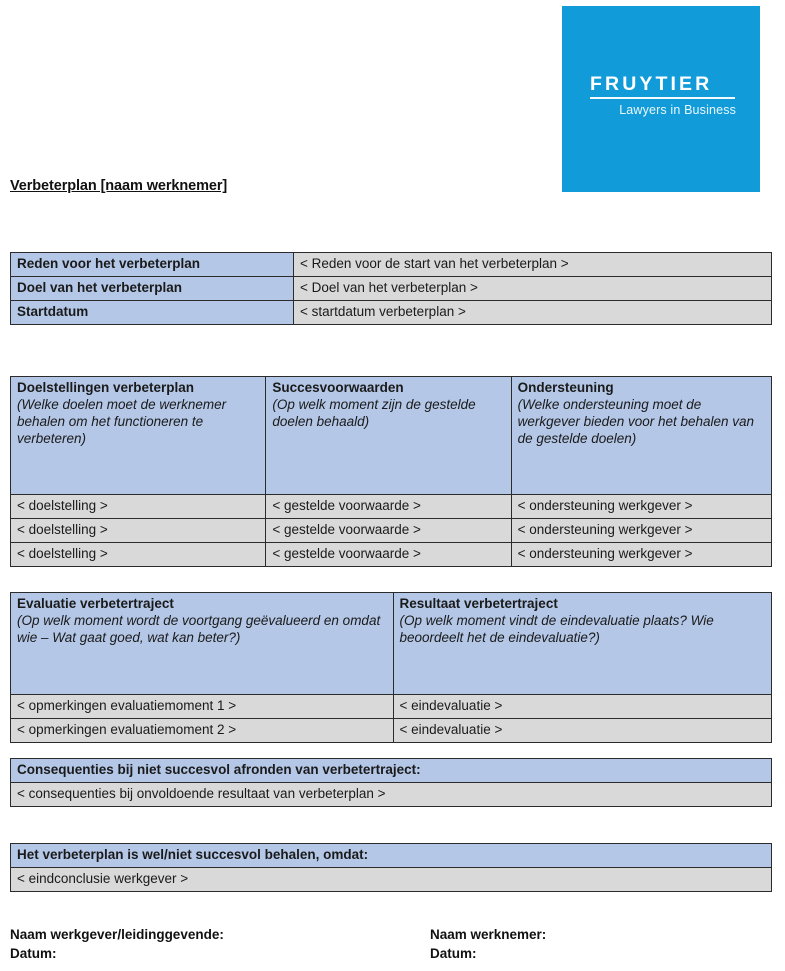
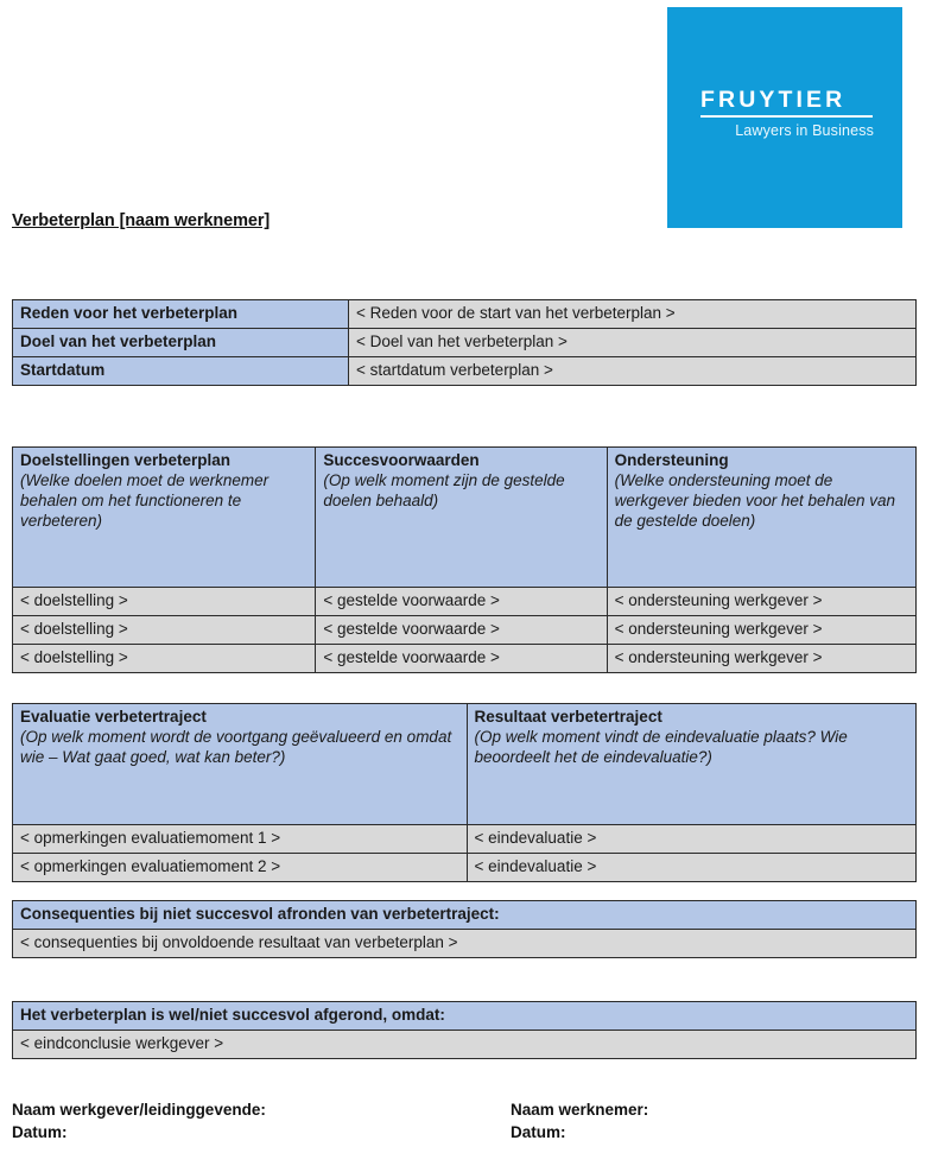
  FRUYTIER
  Lawyers in Business
  Verbeterplan [naam werknemer]
  Reden voor het verbeterplan	< Reden voor de start van het verbeterplan >
  Doel van het verbeterplan	< Doel van het verbeterplan >
  Startdatum	< startdatum verbeterplan >
  Doelstellingen verbeterplan (Welke doelen moet de werknemer behalen om het functioneren te verbeteren)	Succesvoorwaarden (Op welk moment zijn de gestelde doelen behaald)	Ondersteuning (Welke ondersteuning moet de werkgever bieden voor het behalen van de gestelde doelen)
  < doelstelling >	< gestelde voorwaarde >	< ondersteuning werkgever >
  < doelstelling >	< gestelde voorwaarde >	< ondersteuning werkgever >
  < doelstelling >	< gestelde voorwaarde >	< ondersteuning werkgever >
  Evaluatie verbetertraject (Op welk moment wordt de voortgang geëvalueerd en omdat wie – Wat gaat goed, wat kan beter?)	Resultaat verbetertraject (Op welk moment vindt de eindevaluatie plaats? Wie beoordeelt het de eindevaluatie?)
  < opmerkingen evaluatiemoment 1 >	< eindevaluatie >
  < opmerkingen evaluatiemoment 2 >	< eindevaluatie >
  Consequenties bij niet succesvol afronden van verbetertraject:
  < consequenties bij onvoldoende resultaat van verbeterplan >
- Het verbeterplan is wel/niet succesvol behalen, omdat:
+ Het verbeterplan is wel/niet succesvol afgerond, omdat:
  < eindconclusie werkgever >
  Naam werkgever/leidinggevende:
  Datum:
  Naam werknemer:
  Datum:
